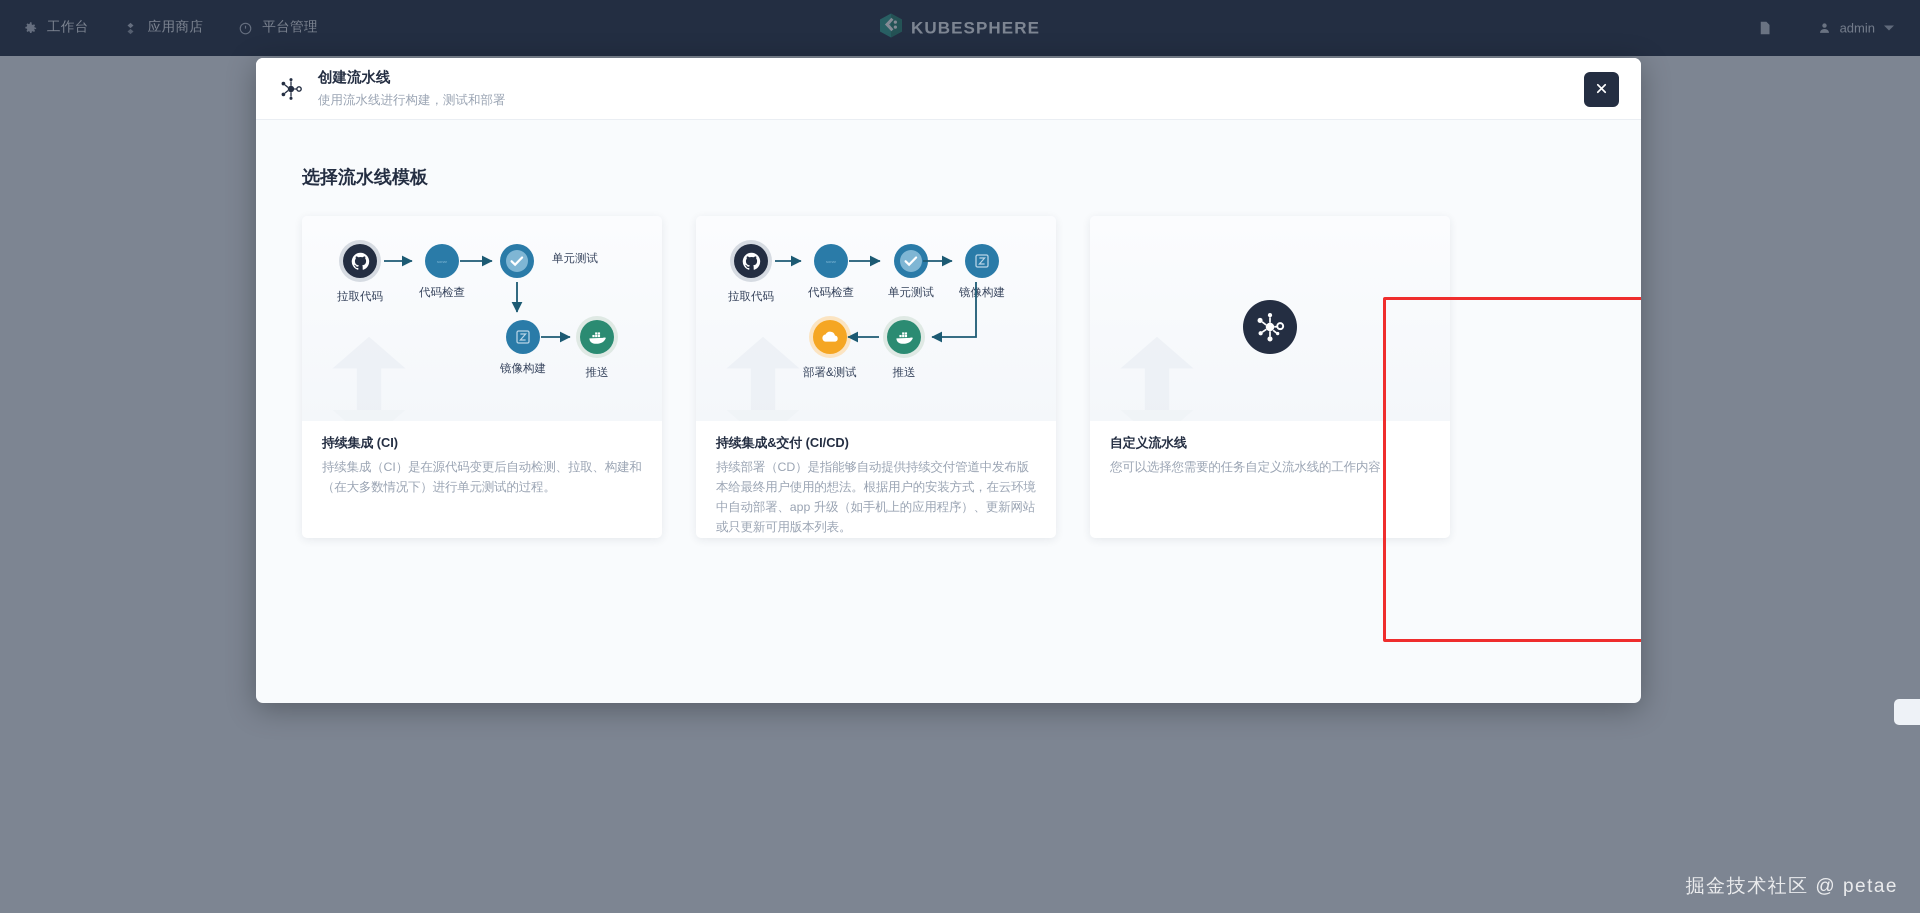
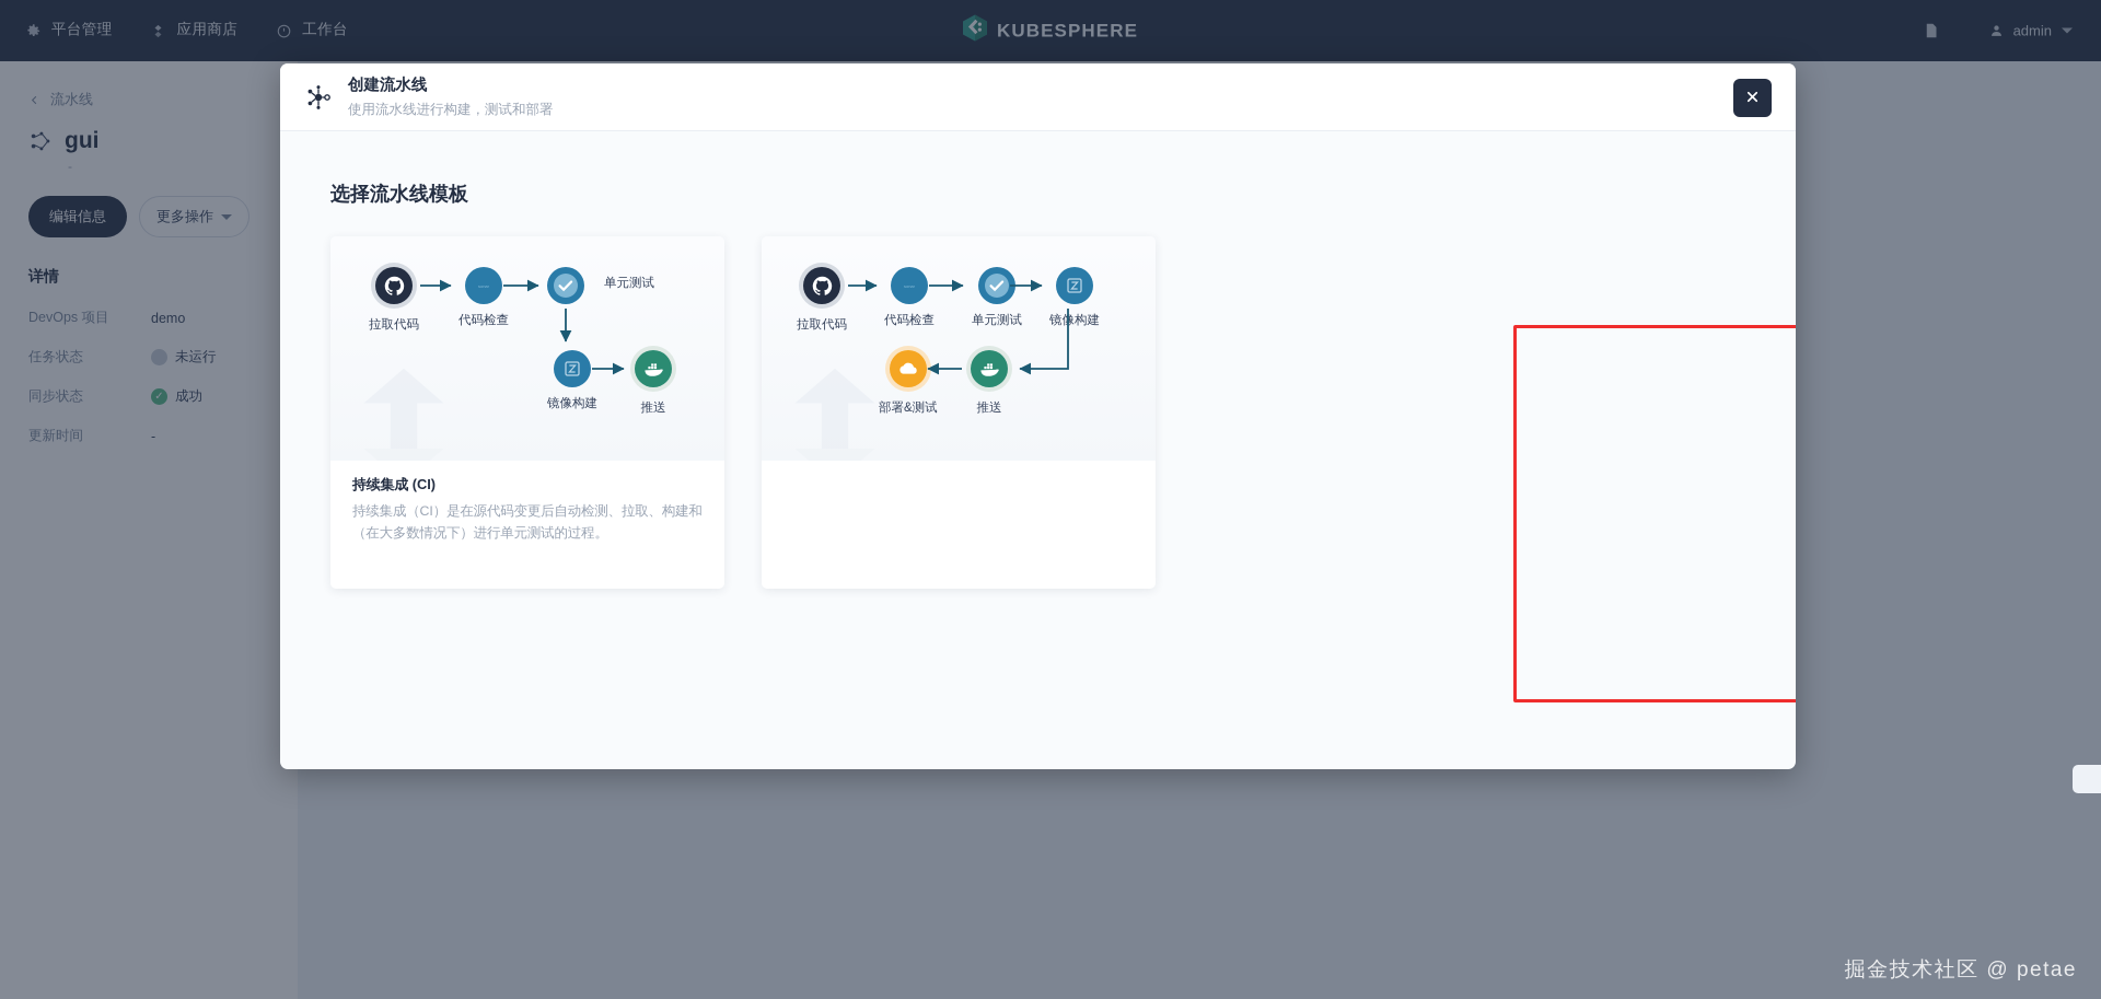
- 工作台
+ 平台管理
  应用商店
- 平台管理
+ 工作台
  KUBESPHERE
  admin
+ 流水线
+ gui
+ 编辑信息
+ 更多操作
+ 详情
+ DevOps 项目
+ demo
+ 任务状态
+ 未运行
+ 同步状态
+ ✓
+ 成功
+ 更新时间
+ -
  创建流水线
  使用流水线进行构建，测试和部署
  选择流水线模板
  拉取代码
  代码检查
  单元测试
  镜像构建
  推送
  持续集成 (CI)
  持续集成（CI）是在源代码变更后自动检测、拉取、构建和（在大多数情况下）进行单元测试的过程。
  拉取代码
  代码检查
  单元测试
  镜构建
  推送
  部署&测试
- 持续集成&交付 (CI/CD)
- 持续部署（CD）是指能够自动提供持续交付管道中发布版本给最终用户使用的想法。根据用户的安装方式，在云环境中自动部署、app 升级（如手机上的应用程序）、更新网站或只更新可用版本列表。
- 自定义流水线
- 您可以选择您需要的任务自定义流水线的工作内容
  掘金技术社区 @ petae
